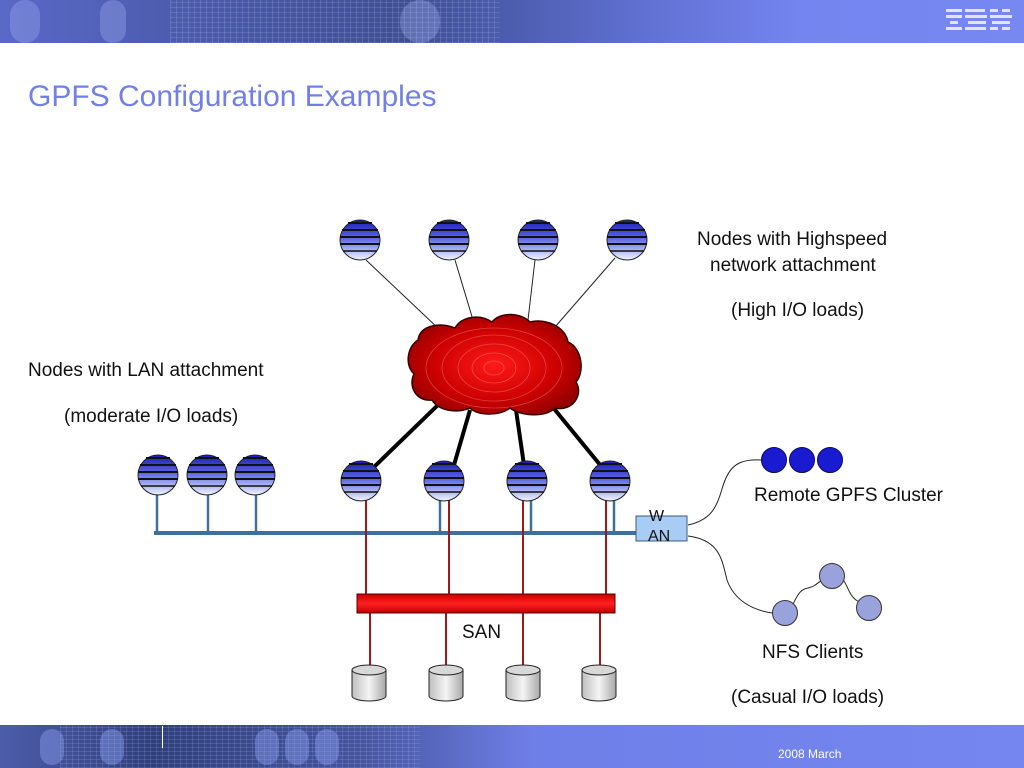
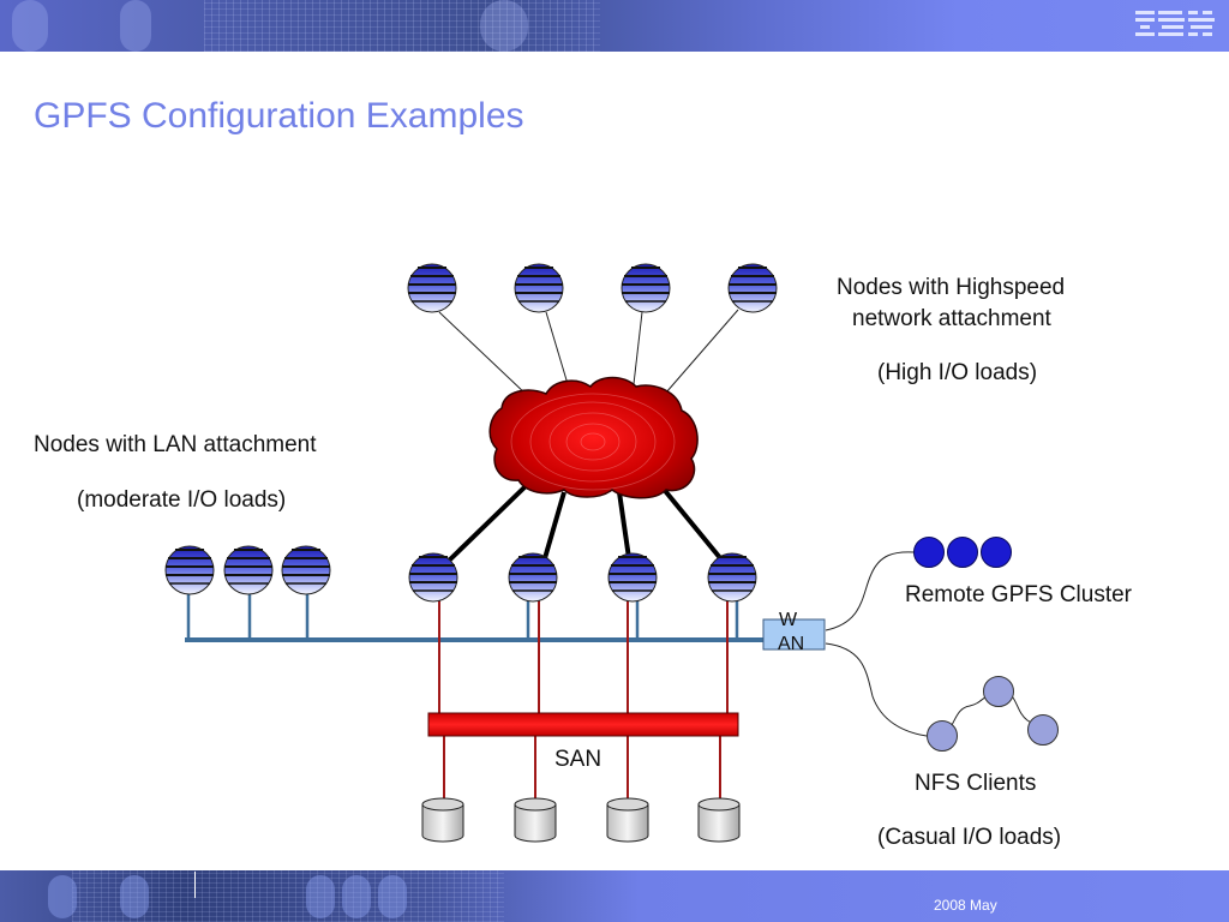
  GPFS Configuration Examples
  Nodes with Highspeed
  network attachment
  (High I/O loads)
  Nodes with LAN attachment
  (moderate I/O loads)
  Remote GPFS Cluster
  W
  AN
  SAN
  NFS Clients
  (Casual I/O loads)
- 2008 March
+ 2008 May
